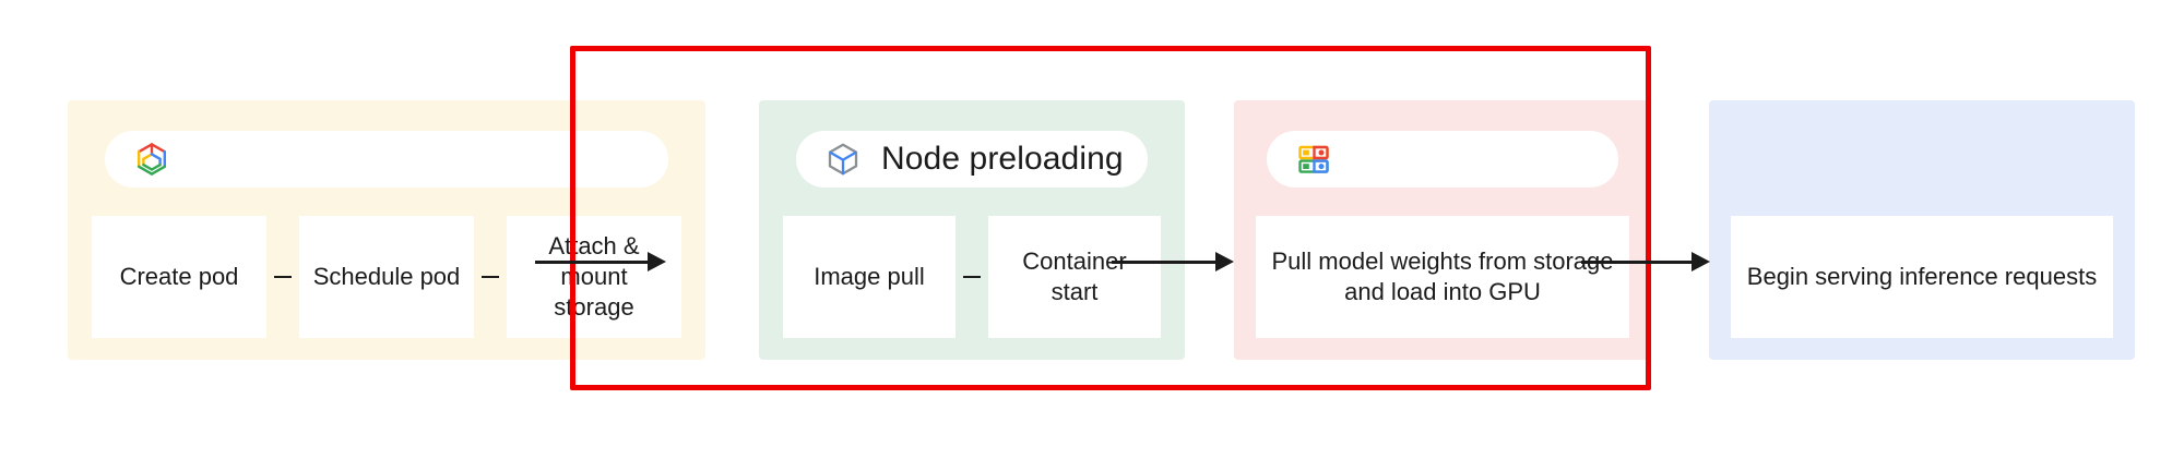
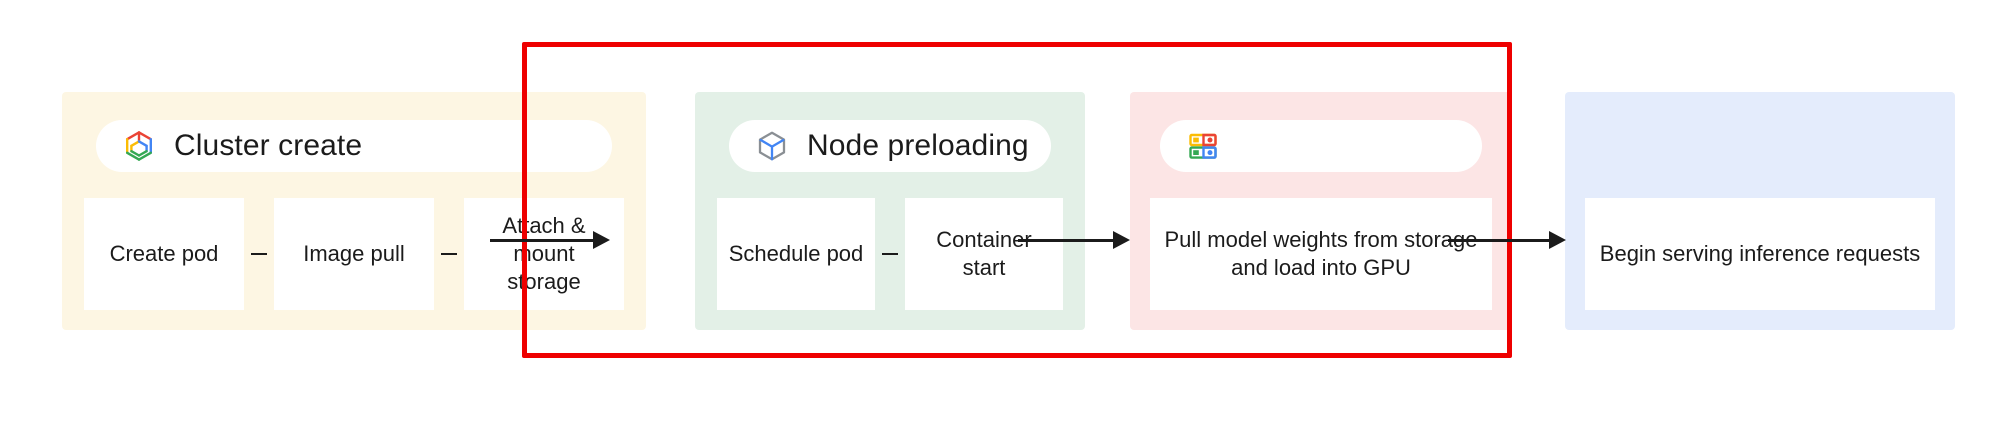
+ Cluster create
  Create pod
- Schedule pod
+ Image pull
  Attach & mount storage
  Node preloading
- Image pull
+ Schedule pod
  Contain start
  Pull model weights from stora and load into GPU
  Begin serving inference requests
